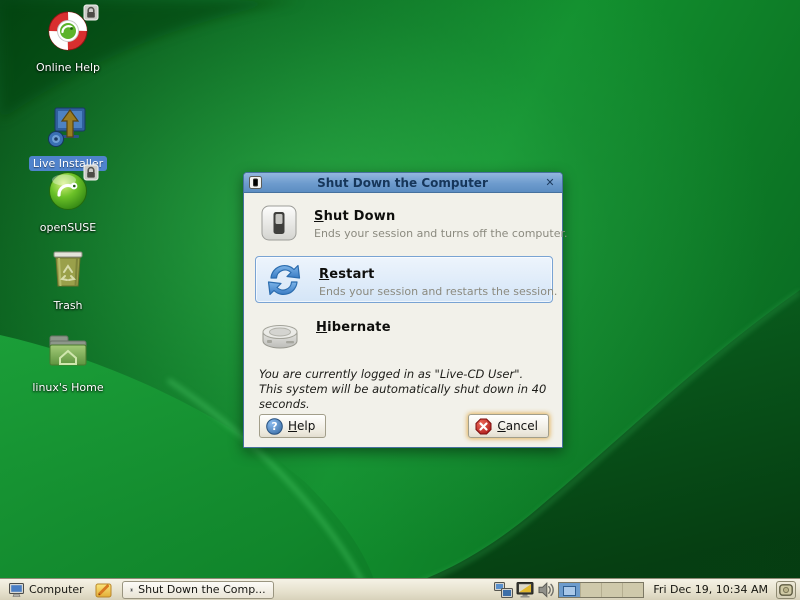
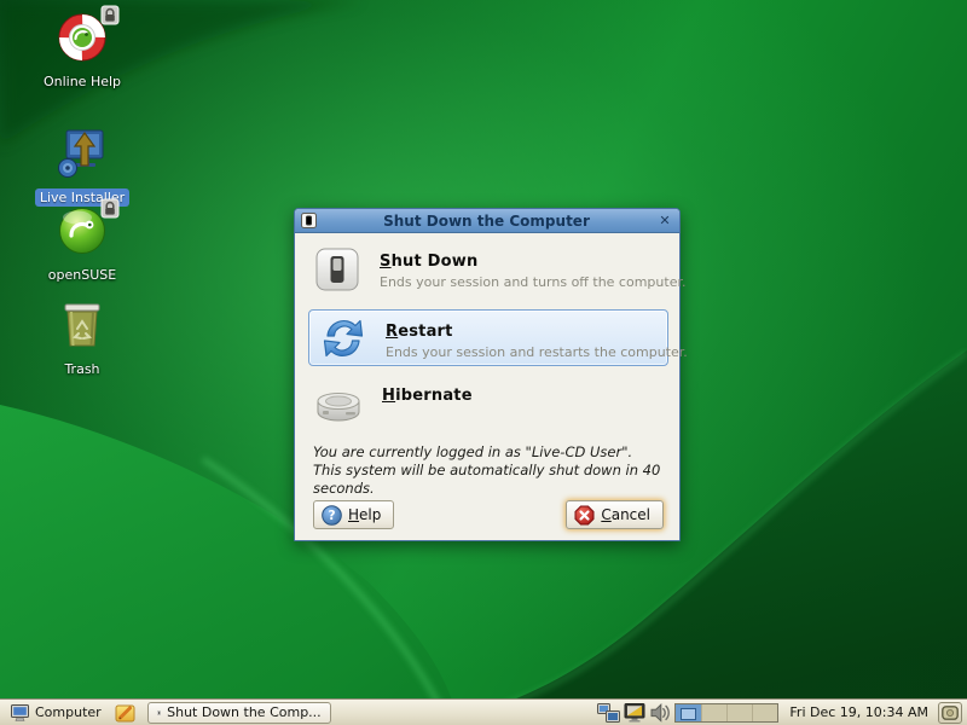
  Online Help
  Live Installer
  openSUSE
  Trash
- linux's Home
  Shut Down the Computer
  ✕
  Shut Down
  Ends your session and turns off the computer.
  Restart
- Ends your session and restarts the session.
+ Ends your session and restarts the computer.
  Hibernate
  You are currently logged in as "Live-CD User".
  This system will be automatically shut down in 40 seconds.
  ?
  Help
  Cancel
  Computer
  Shut Down the Comp...
  Fri Dec 19, 10:34 AM
